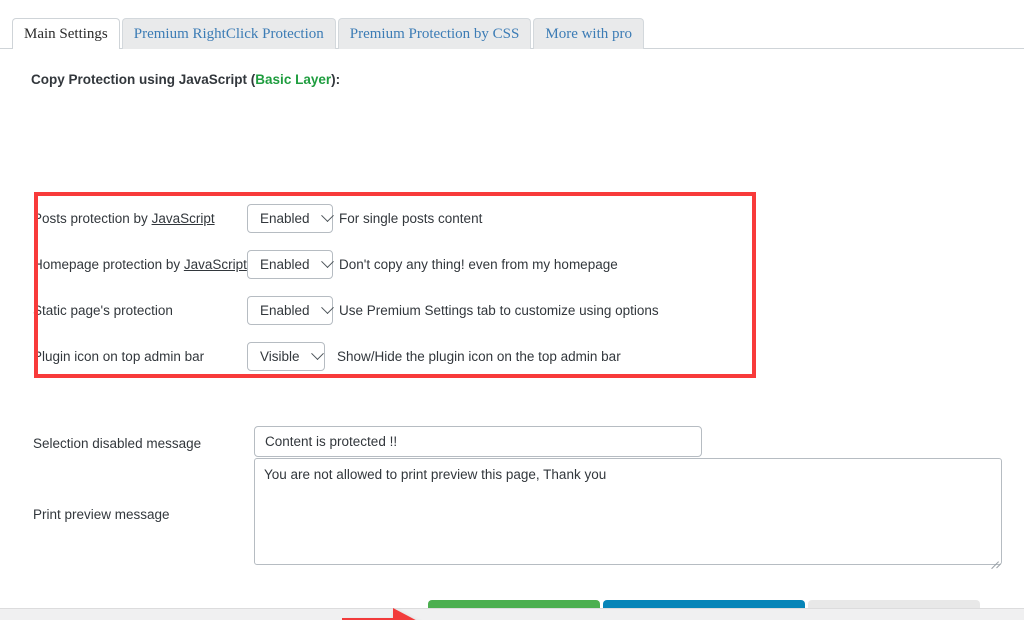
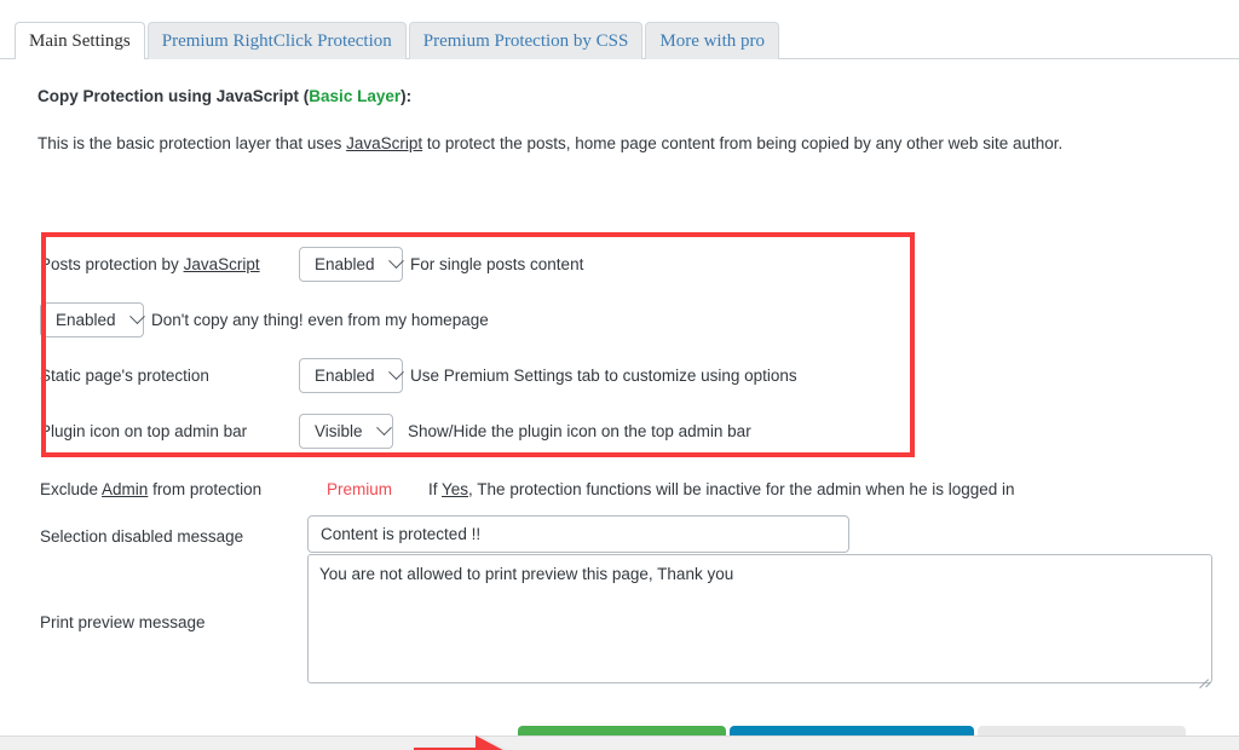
  Main Settings
  Premium RightClick Protection
  Premium Protection by CSS
  More with pro
  Copy Protection using JavaScript (Basic Layer):
+ This is the basic protection layer that uses JavaScript to protect the posts, home page content from being copied by any other web site author.
  Posts protection by JavaScript
  Enabled
  For single posts content
- Homepage protection by JavaScript
  Enabled
  Don't copy any thing! even from my homepage
  Static page's protection
  Enabled
  Use Premium Settings tab to customize using options
  Plugin icon on top admin bar
  Visible
  Show/Hide the plugin icon on the top admin bar
+ Exclude Admin from protection
+ Premium
+ If Yes, The protection functions will be inactive for the admin when he is logged in
  Selection disabled message
  Content is protected !!
  Print preview message
  You are not allowed to print preview this page, Thank you
